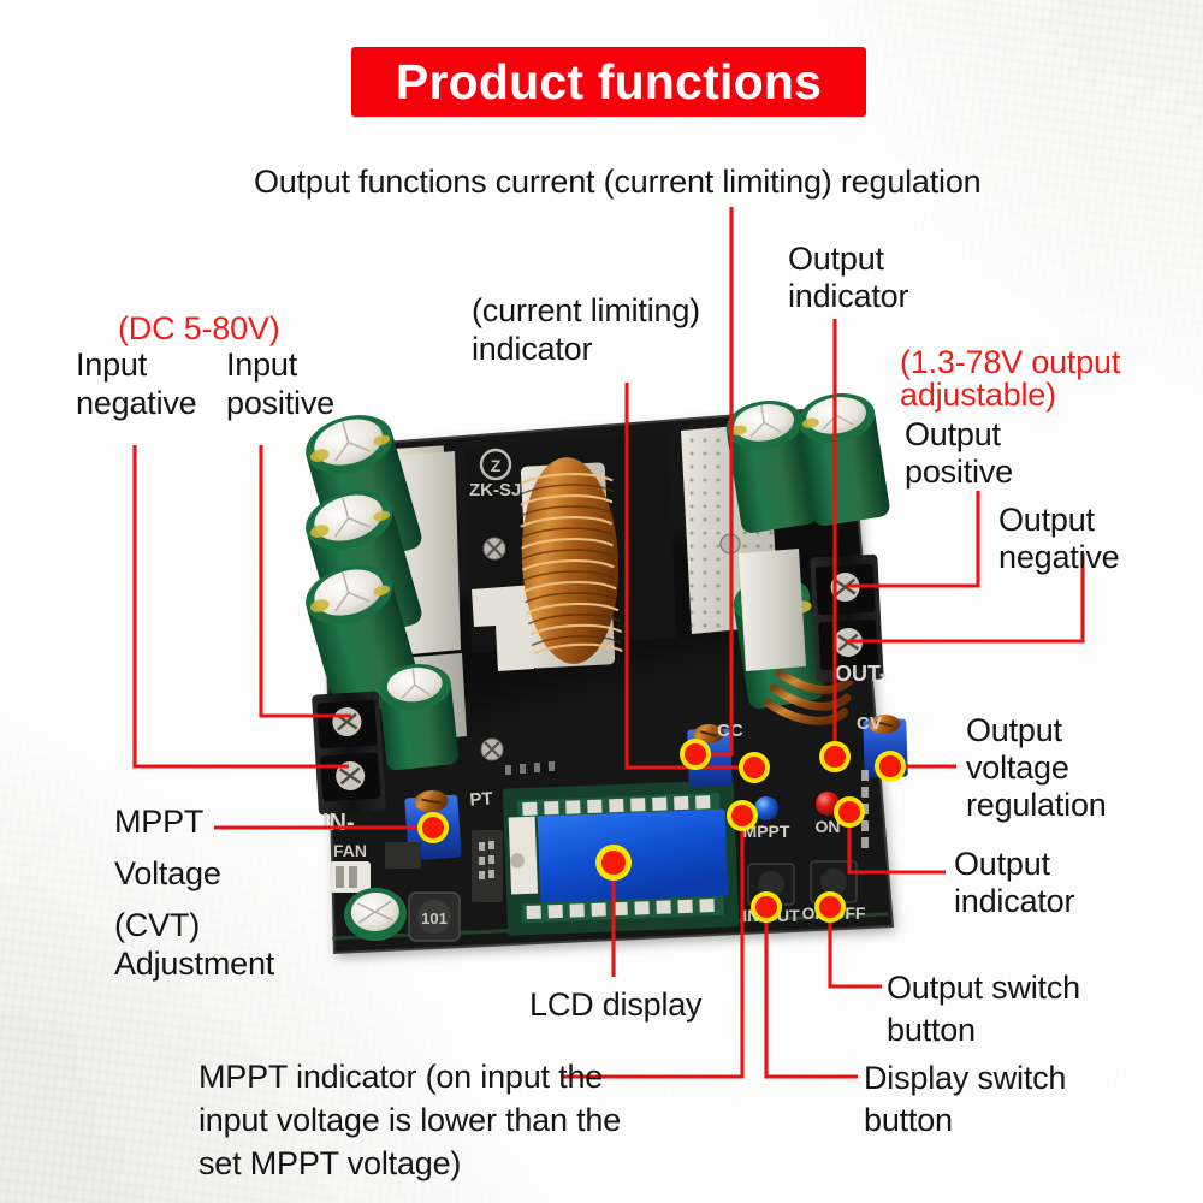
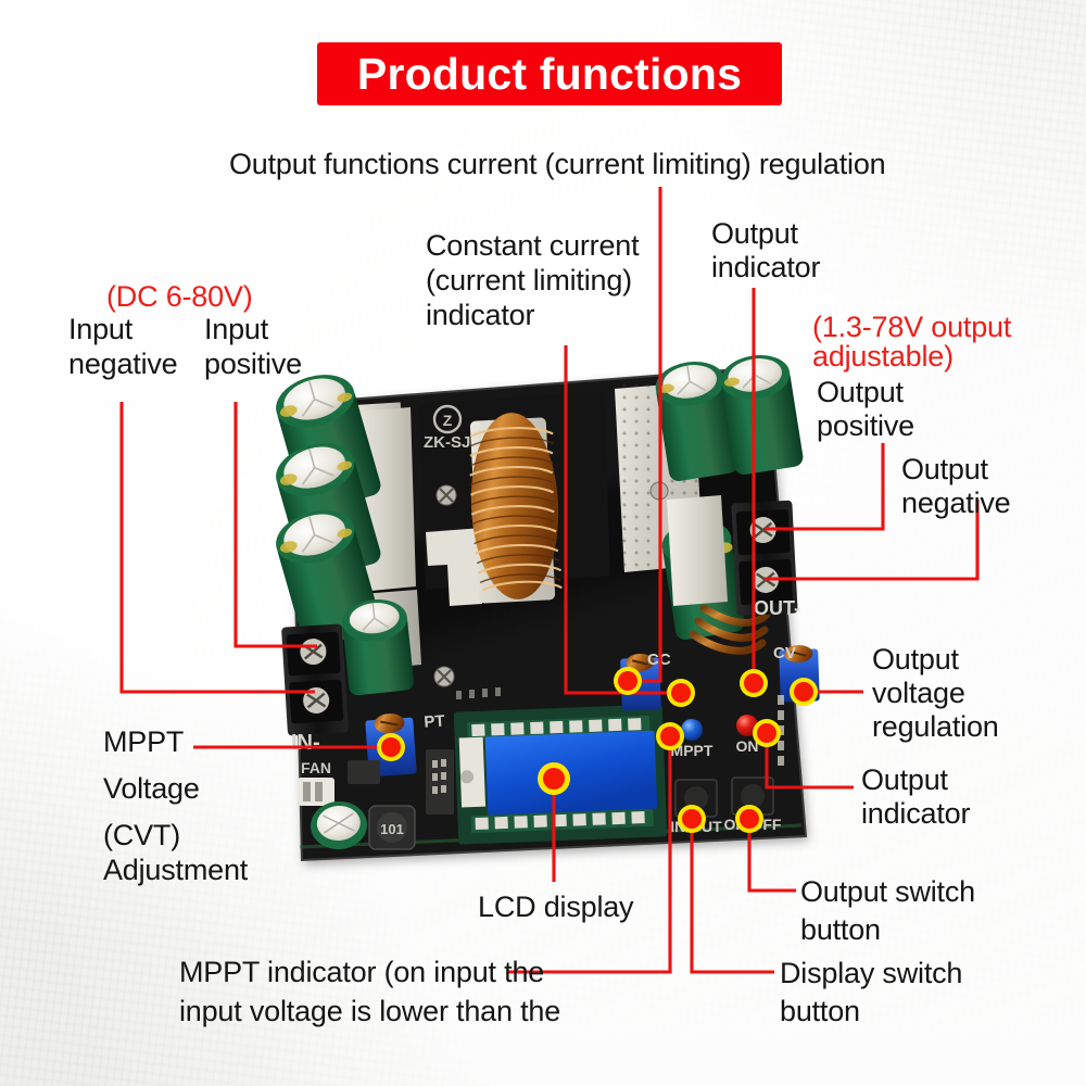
  Z
  ZK-SJ
  OUT-
  IN-
  FAN
  101
  CC
  CV
  MPPT
  ON
  Product functions
  Output functions current (current limiting) regulation
+ Constant current
  (current limiting)
  indicator
  Output
  indicator
- (DC 5-80V)
+ (DC 6-80V)
  Input
  negative
  Input
  positive
  (1.3-78V output
  adjustable)
  Output
  positive
  Output
  negative
  Output
  voltage
  regulation
  Output
  indicator
  MPPT
  Voltage
  (CVT)
  Adjustment
  LCD display
  MPPT indicator (on input the
  input voltage is lower than the
- set MPPT voltage)
  Output switch
  button
  Display switch
  button
